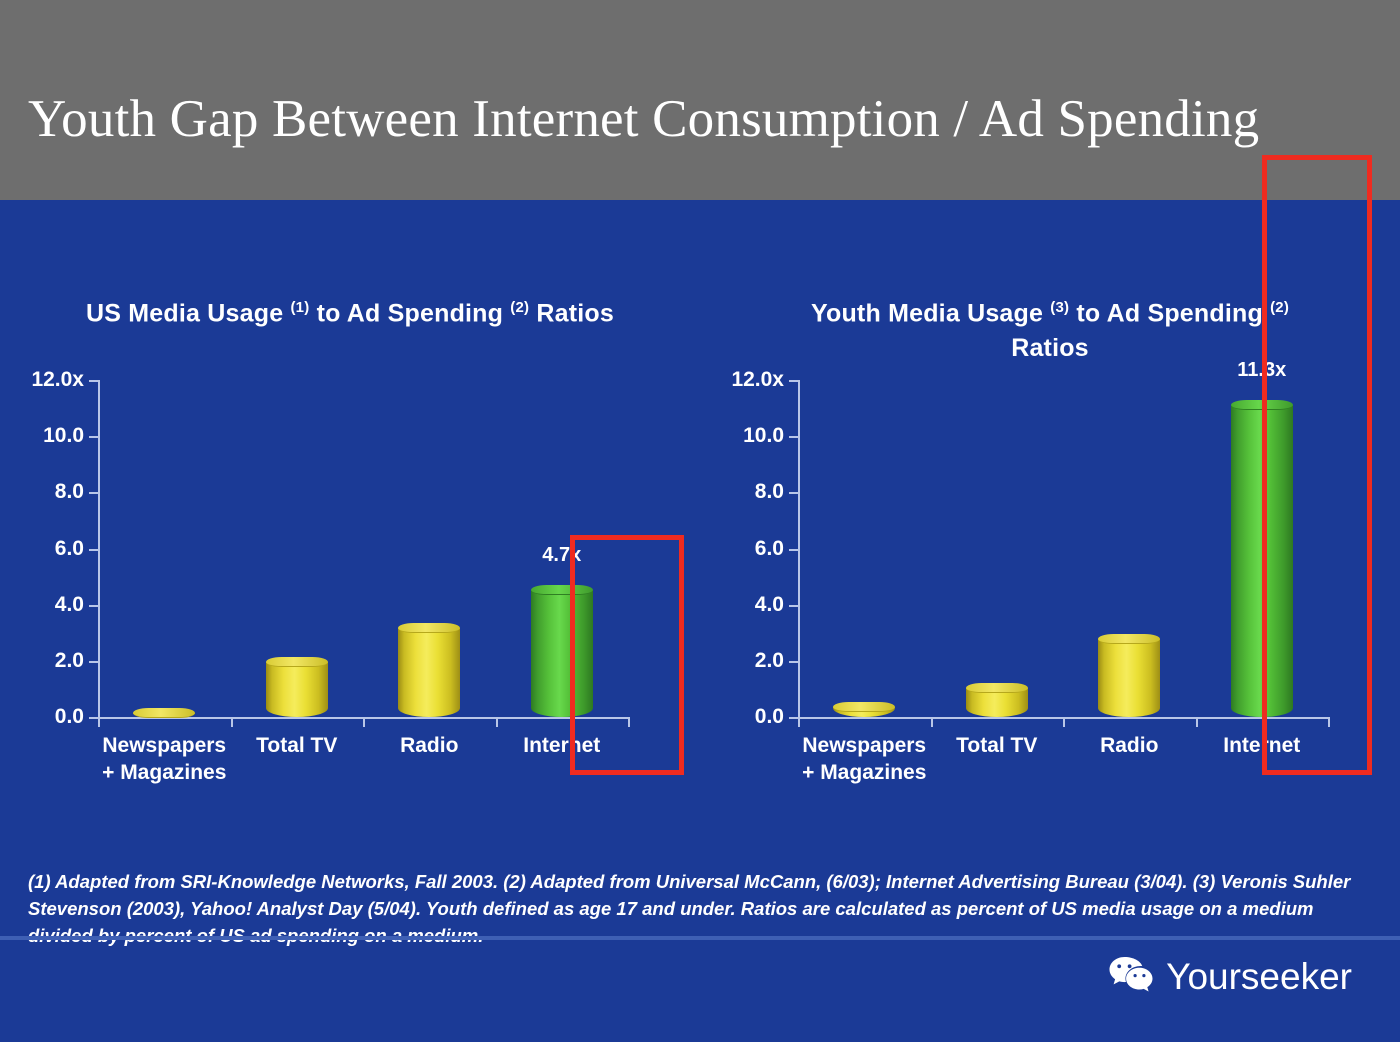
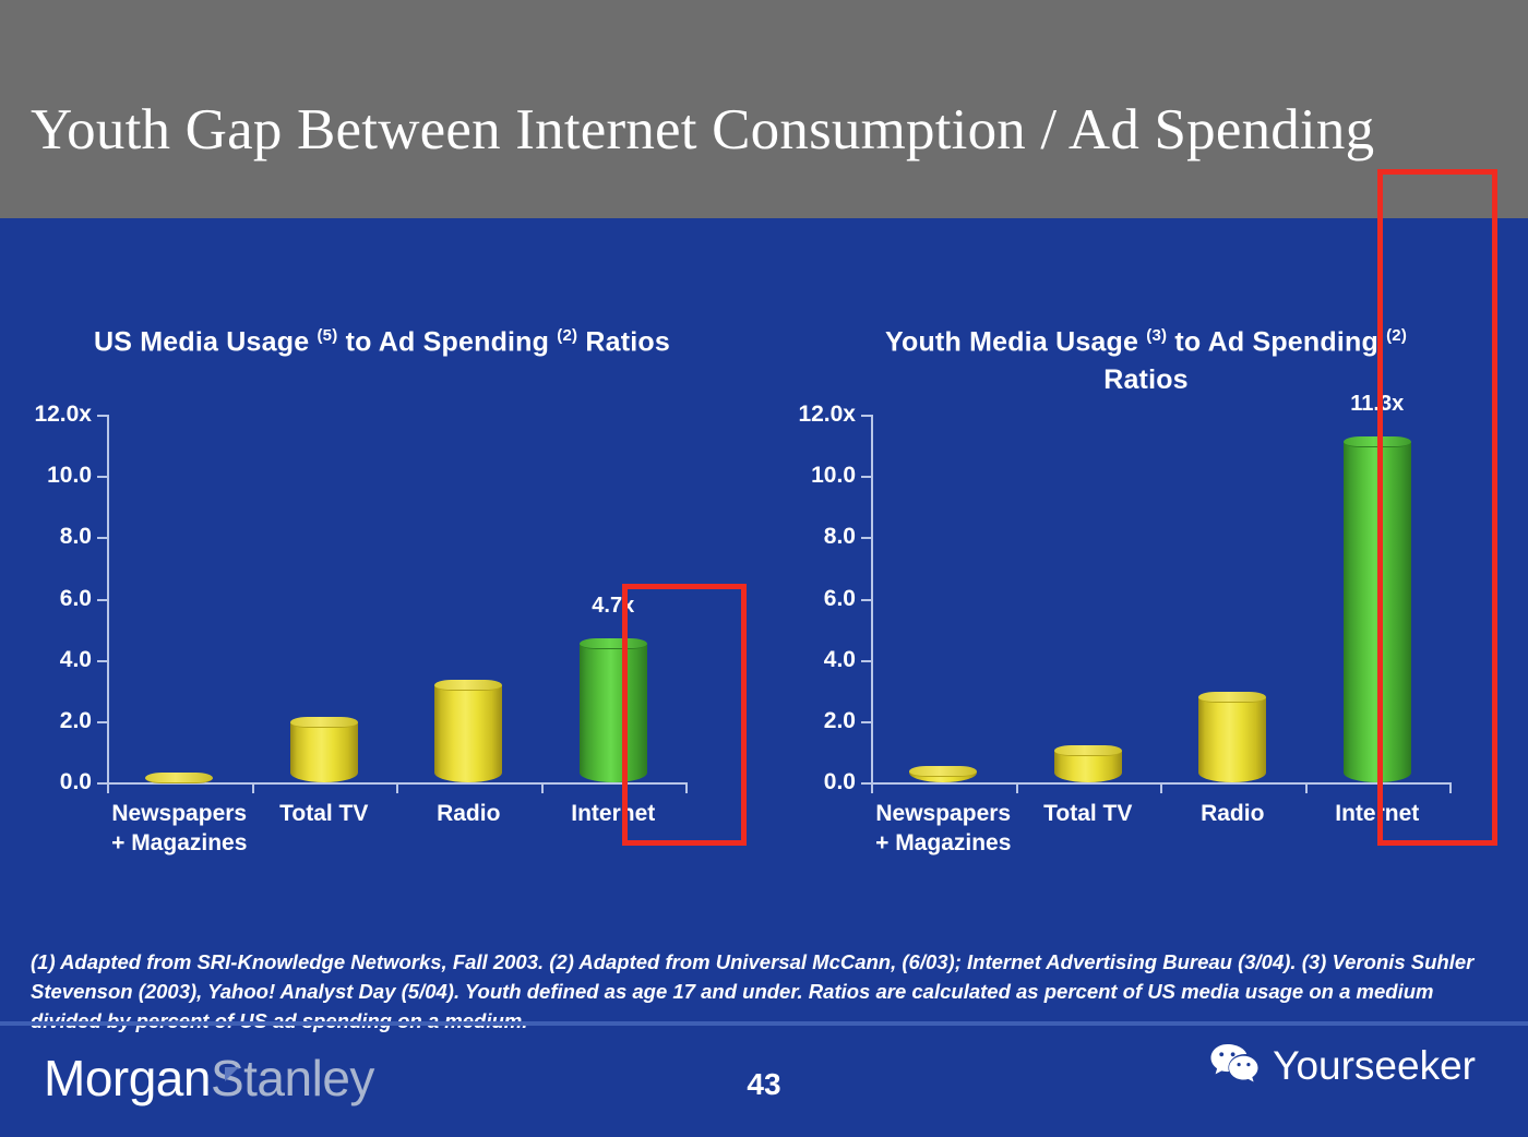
  Youth Gap Between Internet Consumption / Ad Spending
- US Media Usage (1) to Ad Spending (2) Ratios
+ US Media Usage (5) to Ad Spending (2) Ratios
  0.0
  2.0
  4.0
  6.0
  8.0
  10.0
  12.0x
  Newspapers
  + Magazines
  Total TV
  Radio
  4.7x
  Internet
  Youth Media Usage (3) to Ad Spending (2)
  Ratios
  0.0
  2.0
  4.0
  6.0
  8.0
  10.0
  12.0x
  Newspapers
  + Magazines
  Total TV
  Radio
  11.3x
  Internet
  (1) Adapted from SRI-Knowledge Networks, Fall 2003. (2) Adapted from Universal McCann, (6/03); Internet Advertising Bureau (3/04). (3) Veronis Suhler Stevenson (2003), Yahoo! Analyst Day (5/04). Youth defined as age 17 and under. Ratios are calculated as percent of US media usage on a medium
+ MorganStanley
+ 43
  Yourseeker
